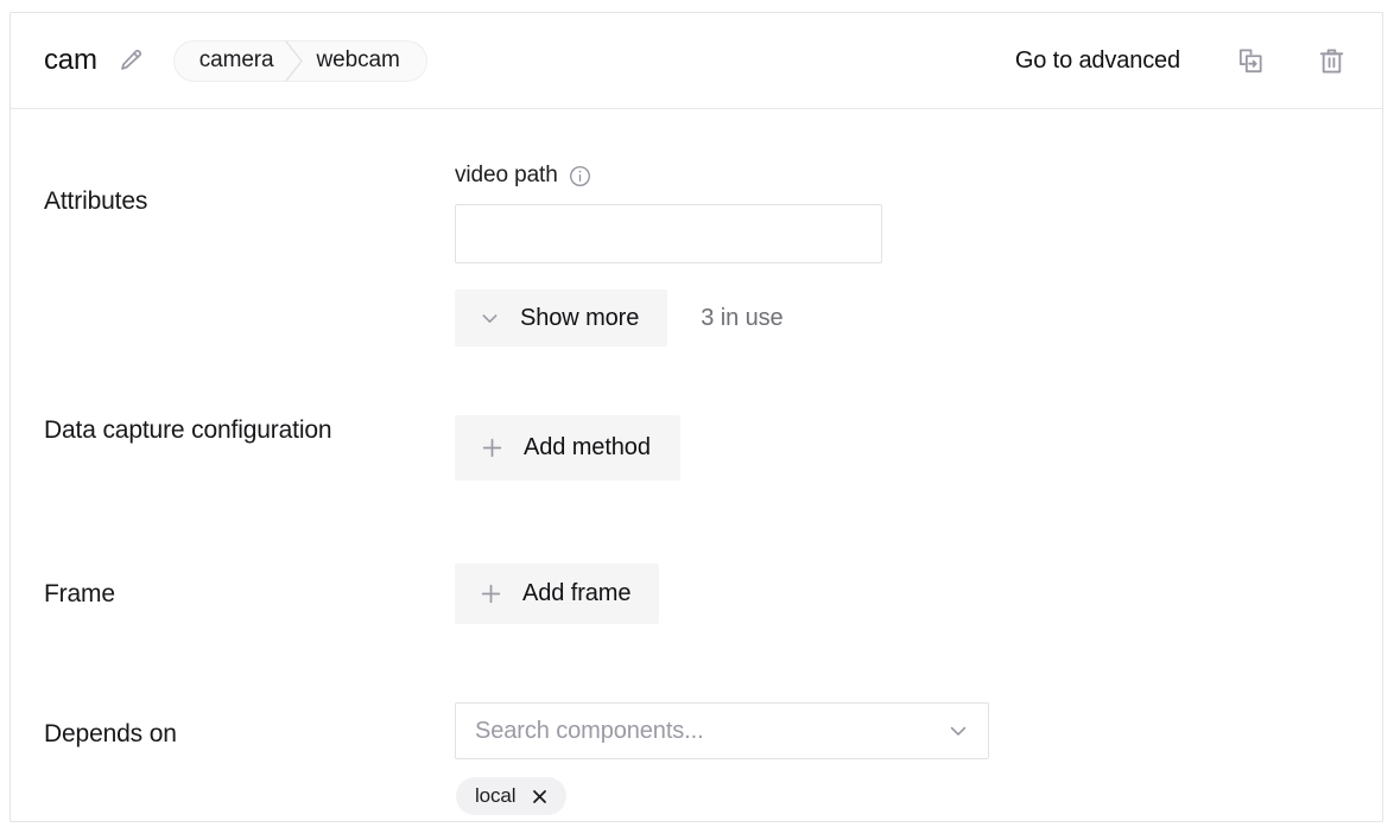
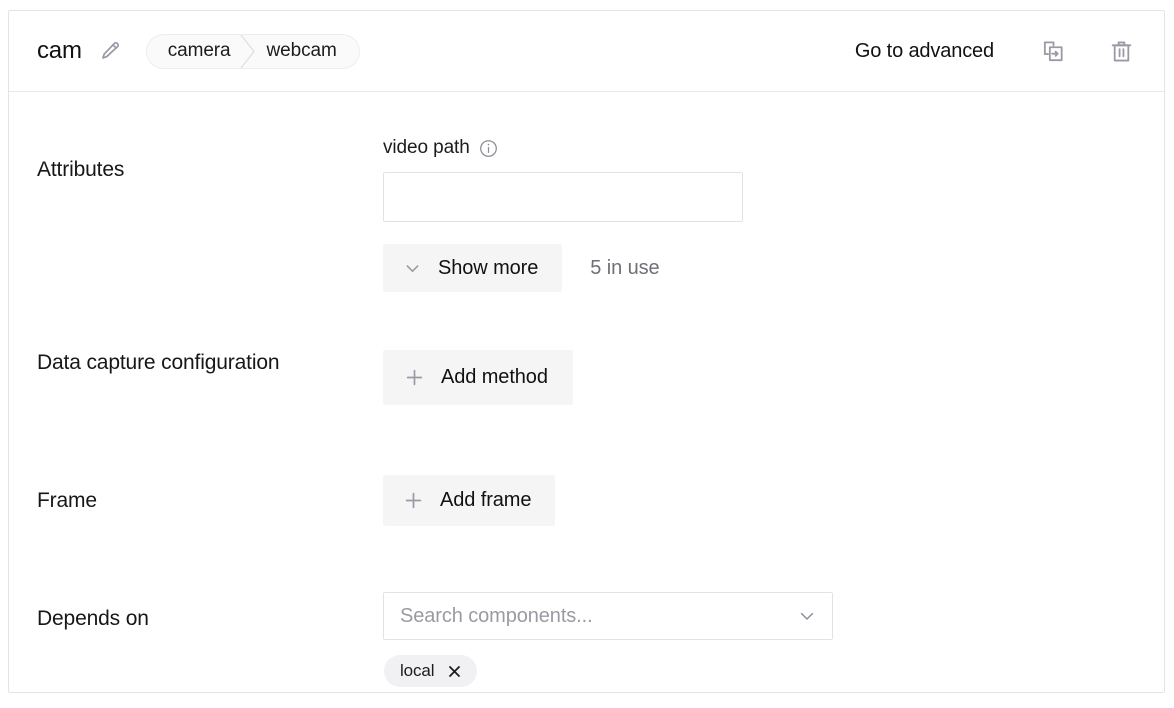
  cam
  camera
  webcam
  Go to advanced
  Attributes
  video path
  Show more
- 3 in use
+ 5 in use
  Data capture configuration
  Add method
  Frame
  Add frame
  Depends on
  Search components...
  local
